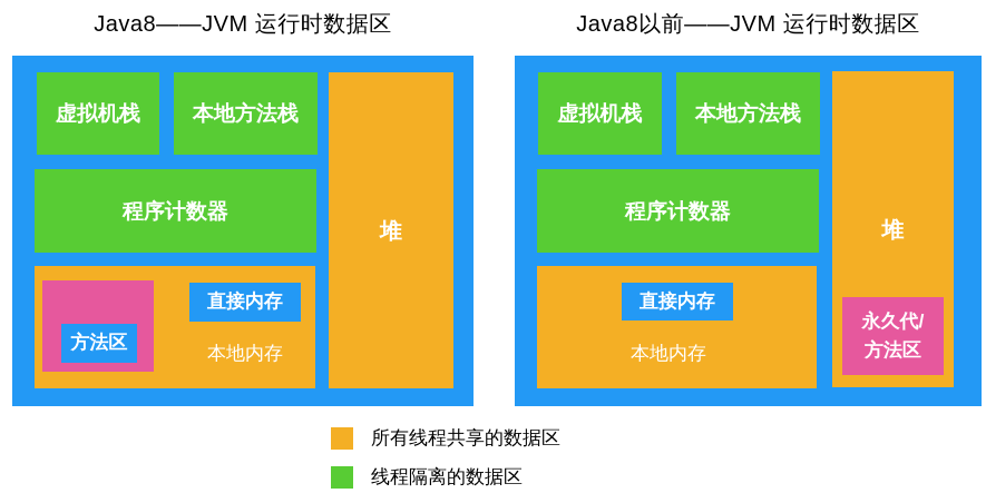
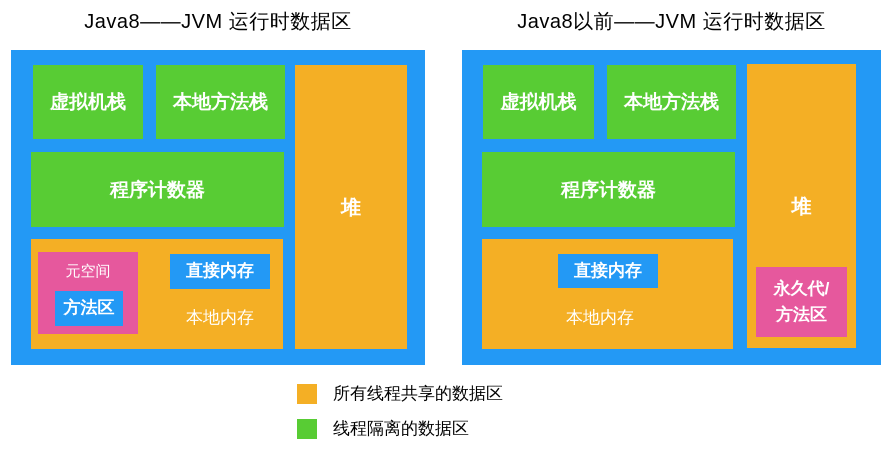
  Java8——JVM 运行时数据区
  Java8以前——JVM 运行时数据区
  虚拟机栈
  本地方法栈
  程序计数器
  堆
+ 元空间
  方法区
  直接内存
  本地内存
  虚拟机栈
  本地方法栈
  程序计数器
  堆
  永久代/
  方法区
  直接内存
  本地内存
  所有线程共享的数据区
  线程隔离的数据区
